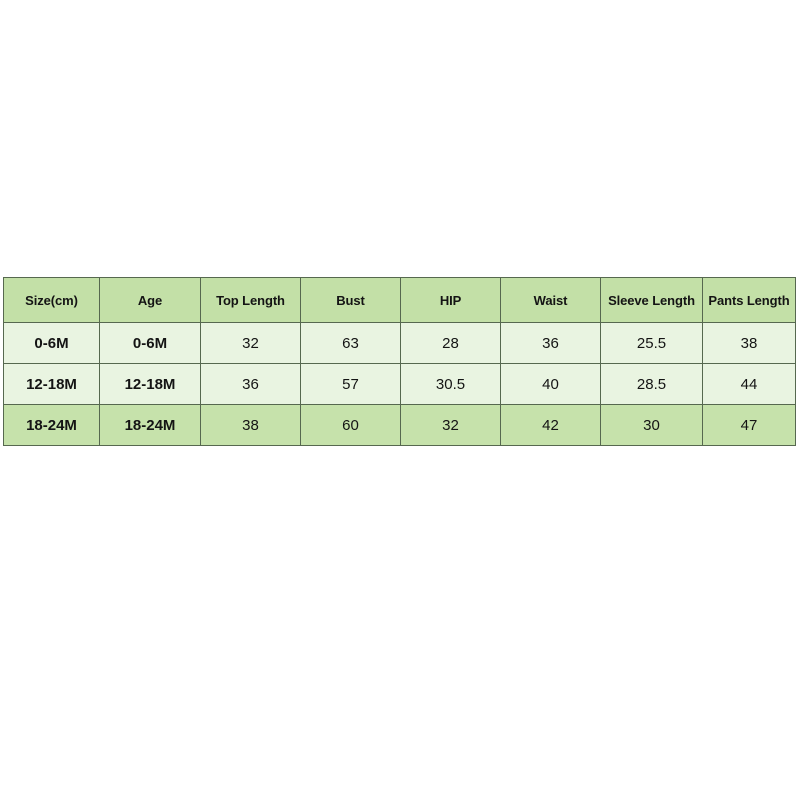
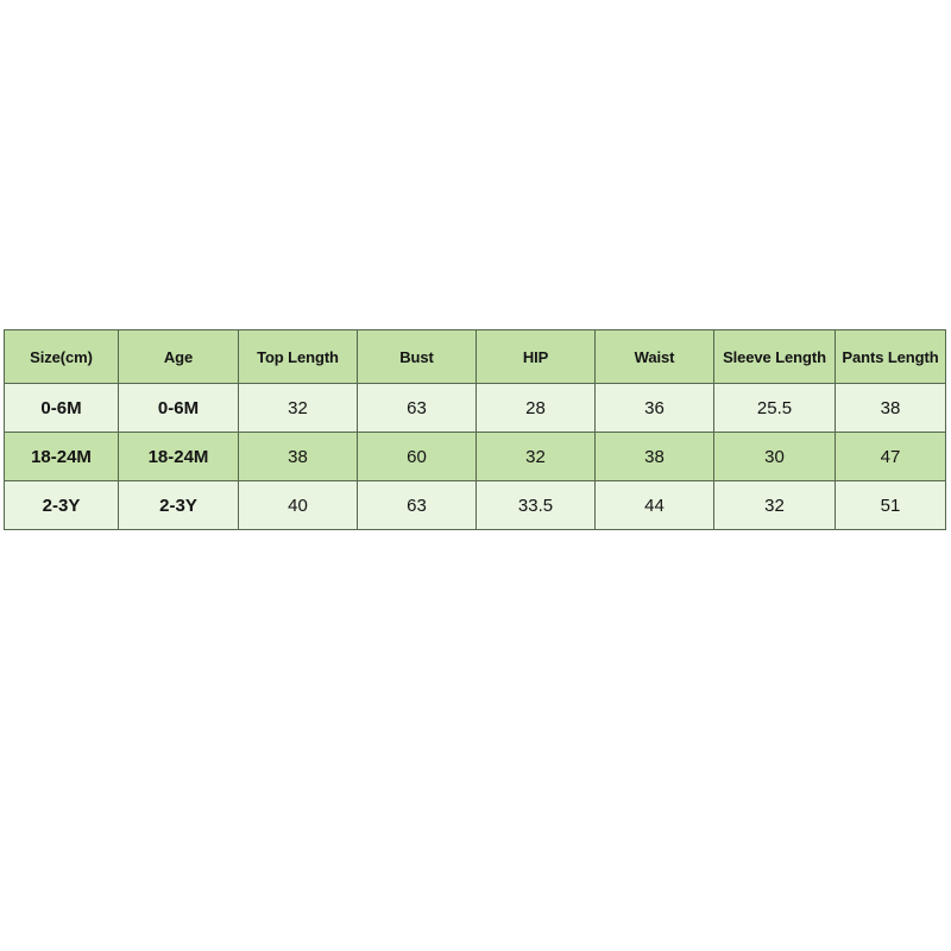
  Size(cm)	Age	Top Length	Bust	HIP	Waist	Sleeve Length	Pants Length
  0-6M	0-6M	32	63	28	36	25.5	38
- 12-18M	12-18M	36	57	30.5	40	28.5	44
- 18-24M	18-24M	38	60	32	42	30	47
+ 18-24M	18-24M	38	60	32	38	30	47
+ 2-3Y	2-3Y	40	63	33.5	44	32	51
